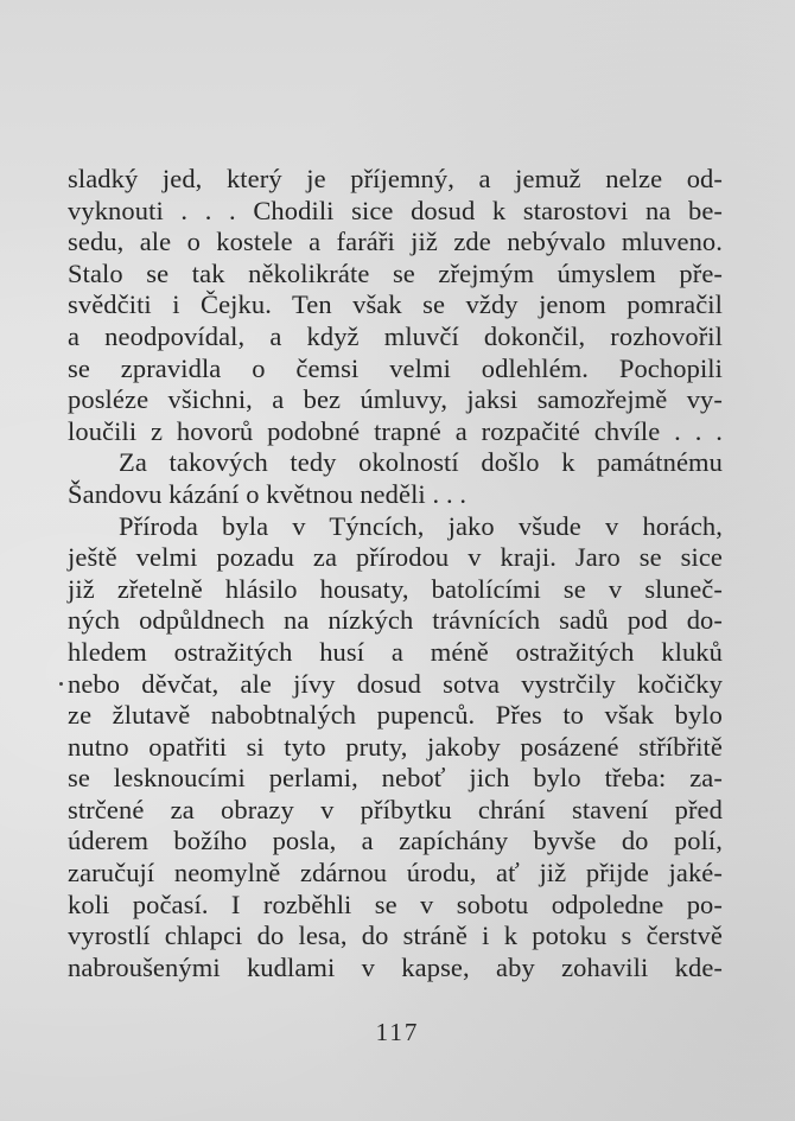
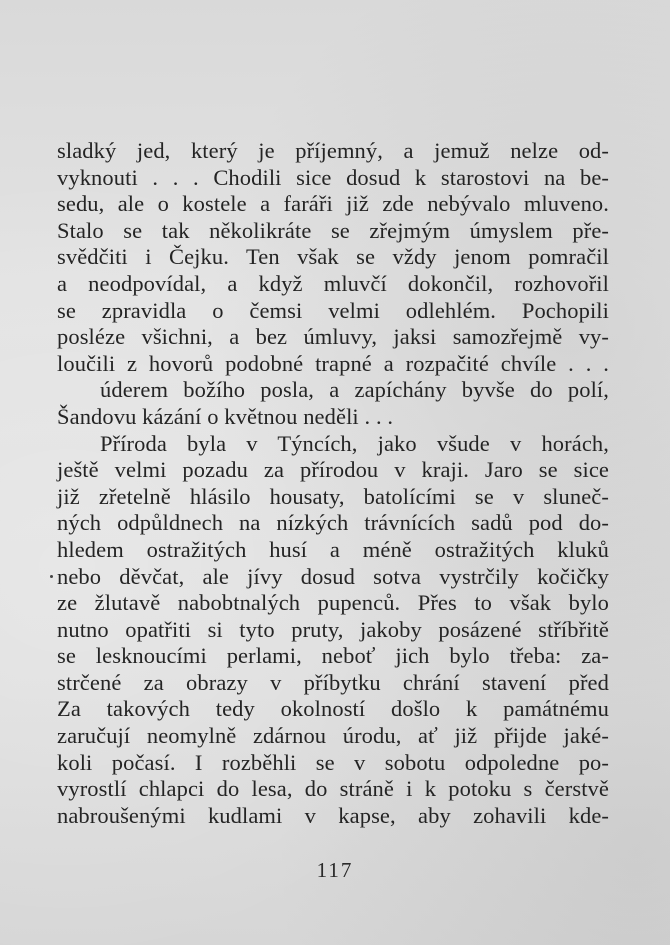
  sladký jed, který je příjemný, a jemuž nelze od-
  vyknouti . . . Chodili sice dosud k starostovi na be-
  sedu, ale o kostele a faráři již zde nebývalo mluveno.
  Stalo se tak několikráte se zřejmým úmyslem pře-
  svědčiti i Čejku. Ten však se vždy jenom pomračil
  a neodpovídal, a když mluvčí dokončil, rozhovořil
  se zpravidla o čemsi velmi odlehlém. Pochopili
  posléze všichni, a bez úmluvy, jaksi samozřejmě vy-
  loučili z hovorů podobné trapné a rozpačité chvíle . . .
- Za takových tedy okolností došlo k památnému
+ úderem božího posla, a zapíchány byvše do polí,
  Šandovu kázání o květnou neděli . . .
  Příroda byla v Týncích, jako všude v horách,
  ještě velmi pozadu za přírodou v kraji. Jaro se sice
  již zřetelně hlásilo housaty, batolícími se v sluneč-
  ných odpůldnech na nízkých trávnících sadů pod do-
  hledem ostražitých husí a méně ostražitých kluků
  nebo děvčat, ale jívy dosud sotva vystrčily kočičky
  ze žlutavě nabobtnalých pupenců. Přes to však bylo
  nutno opatřiti si tyto pruty, jakoby posázené stříbřitě
  se lesknoucími perlami, neboť jich bylo třeba: za-
  strčené za obrazy v příbytku chrání stavení před
- úderem božího posla, a zapíchány byvše do polí,
+ Za takových tedy okolností došlo k památnému
  zaručují neomylně zdárnou úrodu, ať již přijde jaké-
  koli počasí. I rozběhli se v sobotu odpoledne po-
  vyrostlí chlapci do lesa, do stráně i k potoku s čerstvě
  nabroušenými kudlami v kapse, aby zohavili kde-
  117
